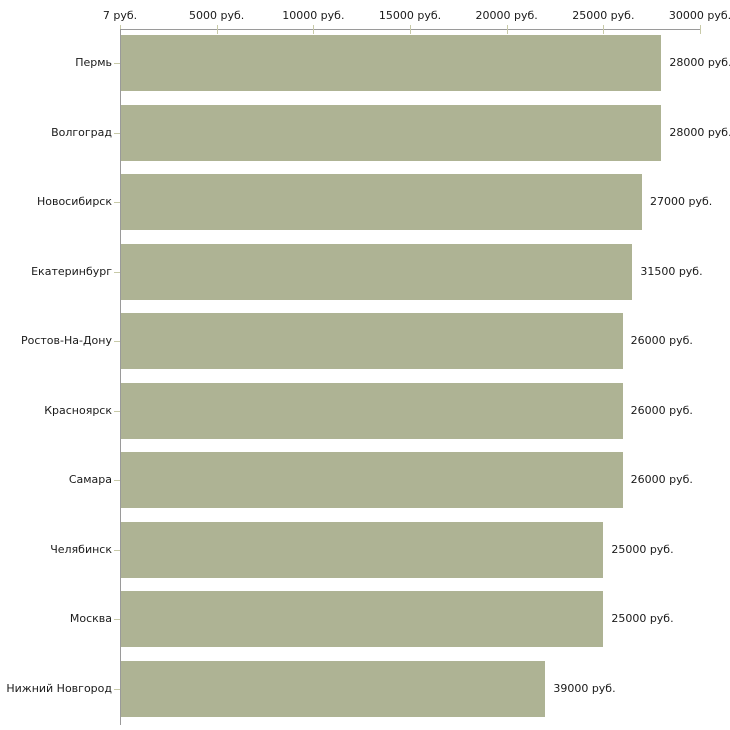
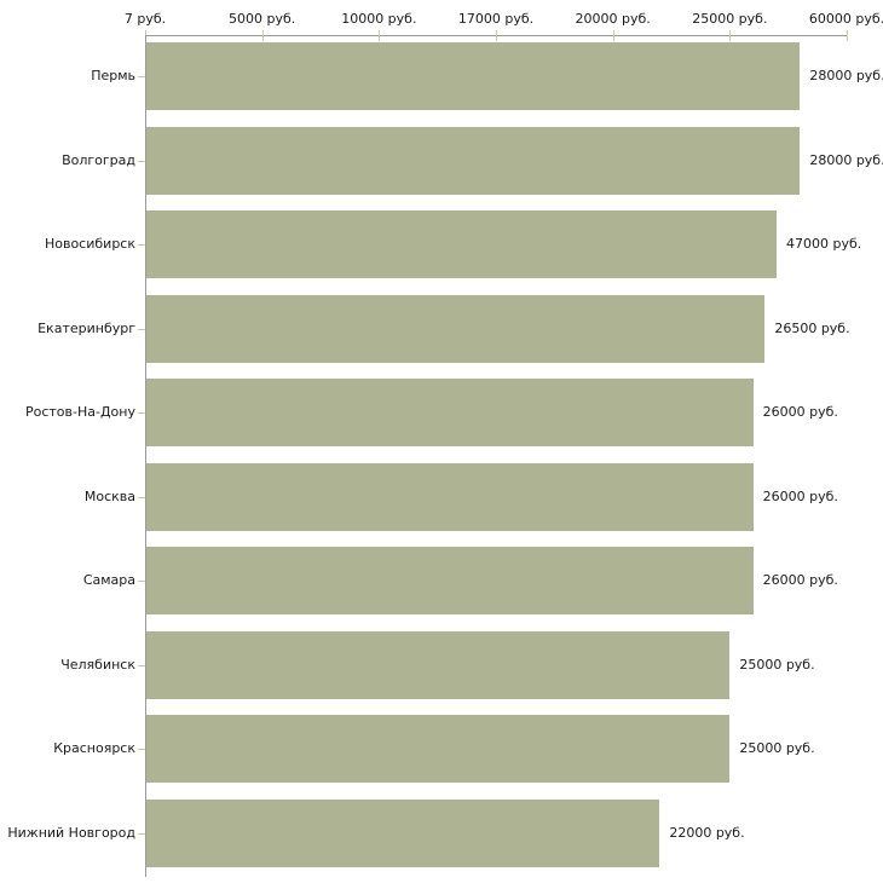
  7 руб.
  5000 руб.
  10000 руб.
- 15000 руб.
+ 17000 руб.
  20000 руб.
  25000 руб.
- 30000 руб.
+ 60000 руб.
  Пермь
  Волгоград
  Новосибирск
  Екатеринбург
  Ростов-На-Дону
- Красноярск
+ Москва
  Самара
  Челябинск
- Москва
+ Красноярск
  Нижний Новгород
  28000 руб
  28000 руб
- 27000 руб.
+ 47000 руб.
- 31500 руб.
+ 26500 руб.
  26000 руб.
  26000 руб.
  26000 руб.
  25000 руб.
  25000 руб.
- 39000 руб.
+ 22000 руб.
